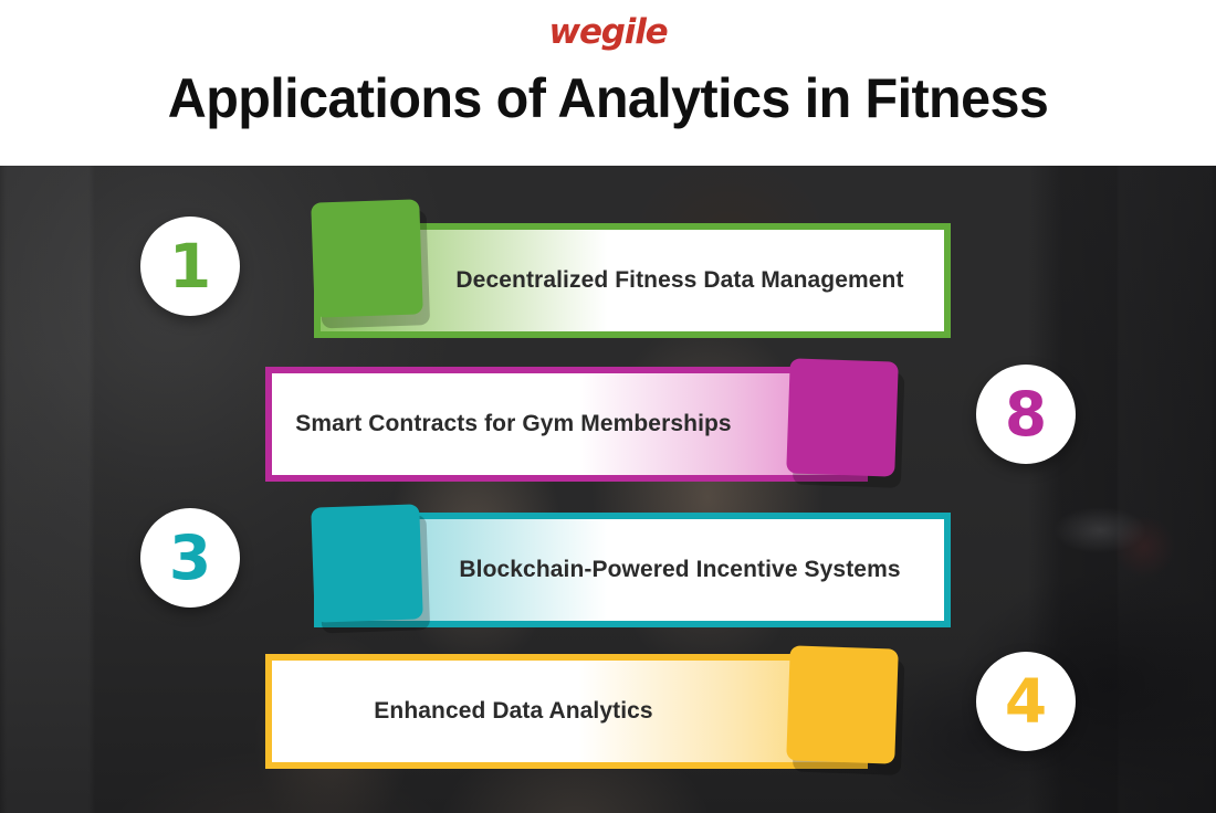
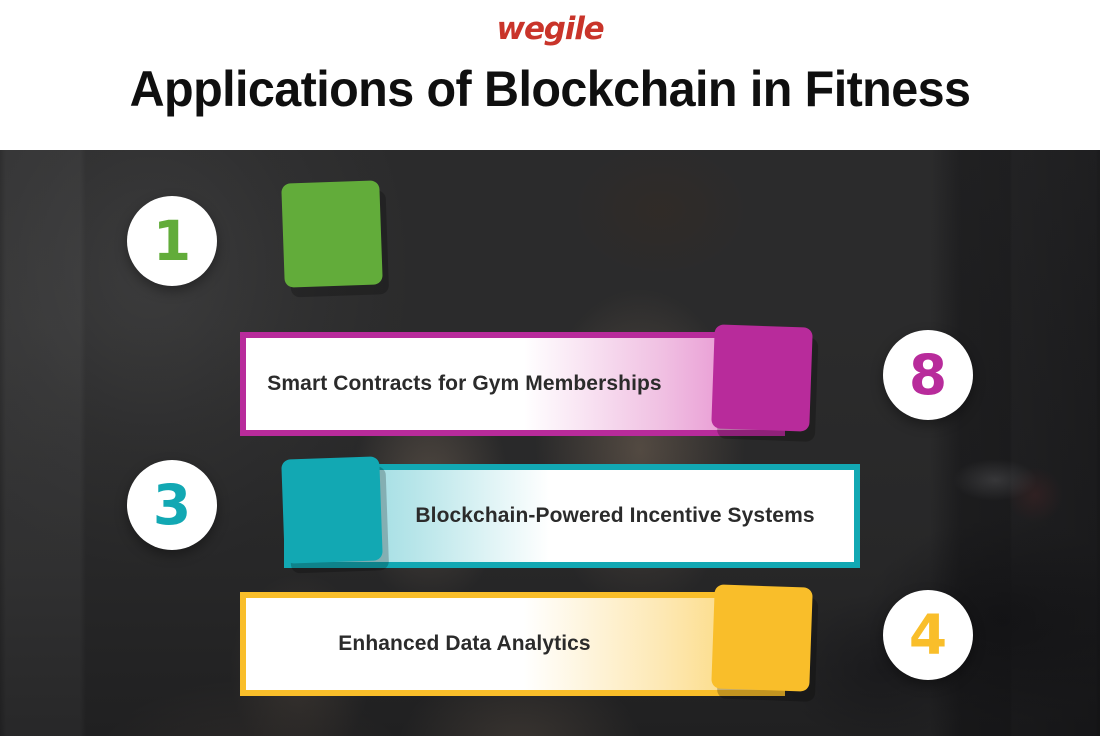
  wegile
- Applications of Analytics in Fitness
+ Applications of Blockchain in Fitness
  1
- Decentralized Fitness Data Management
  8
  Smart Contracts for Gym Memberships
  3
  Blockchain-Powered Incentive Systems
  4
  Enhanced Data Analytics
